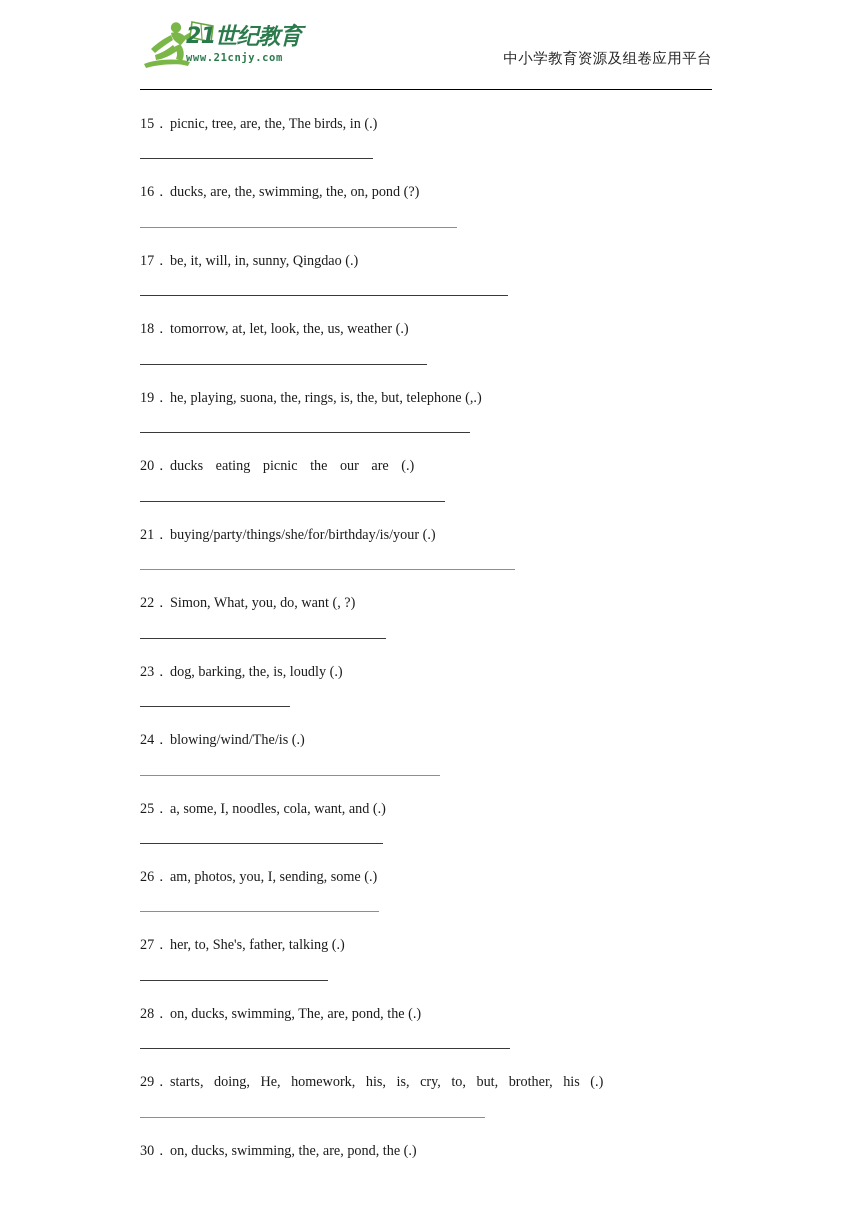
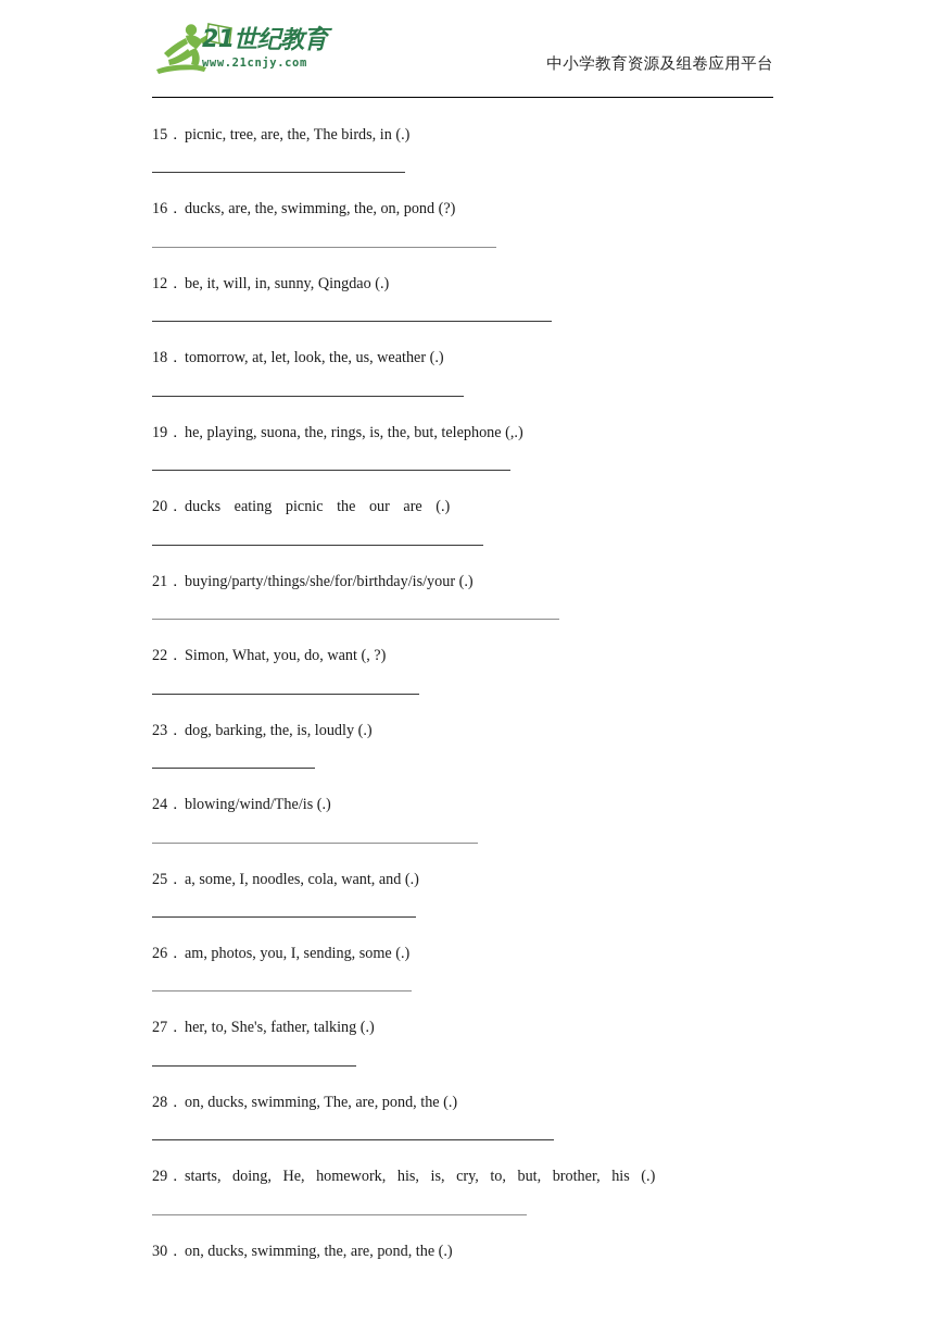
  21世纪教育
  www.21cnjy.com
  中小学教育资源及组卷应用平台
  15．picnic, tree, are, the, The birds, in (.)
  16．ducks, are, the, swimming, the, on, pond (?)
- 17．be, it, will, in, sunny, Qingdao (.)
+ 12．be, it, will, in, sunny, Qingdao (.)
  18．tomorrow, at, let, look, the, us, weather (.)
  19．he, playing, suona, the, rings, is, the, but, telephone (,.)
  20．ducks eating picnic the our are (.)
  21．buying/party/things/she/for/birthday/is/your (.)
  22．Simon, What, you, do, want (, ?)
  23．dog, barking, the, is, loudly (.)
  24．blowing/wind/The/is (.)
  25．a, some, I, noodles, cola, want, and (.)
  26．am, photos, you, I, sending, some (.)
  27．her, to, She's, father, talking (.)
  28．on, ducks, swimming, The, are, pond, the (.)
  29．starts, doing, He, homework, his, is, cry, to, but, brother, his (.)
  30．on, ducks, swimming, the, are, pond, the (.)
